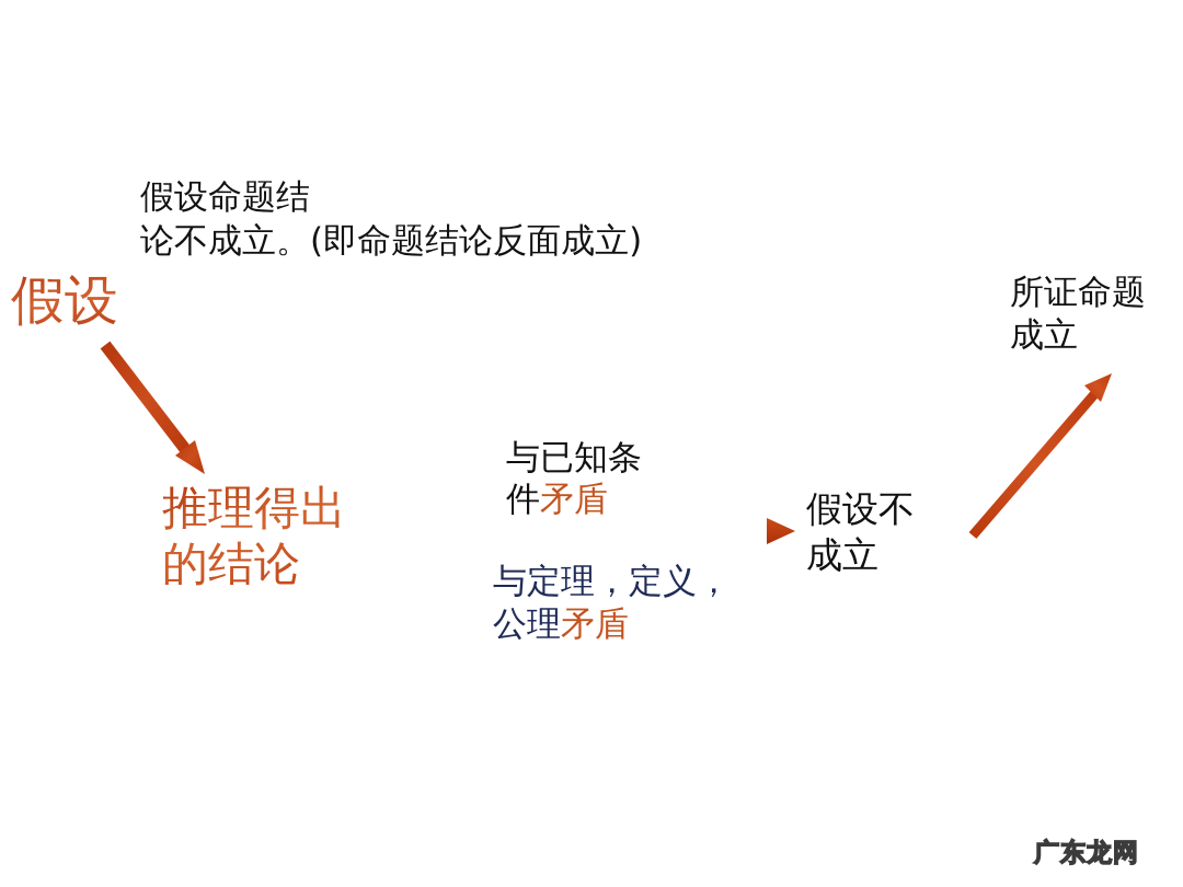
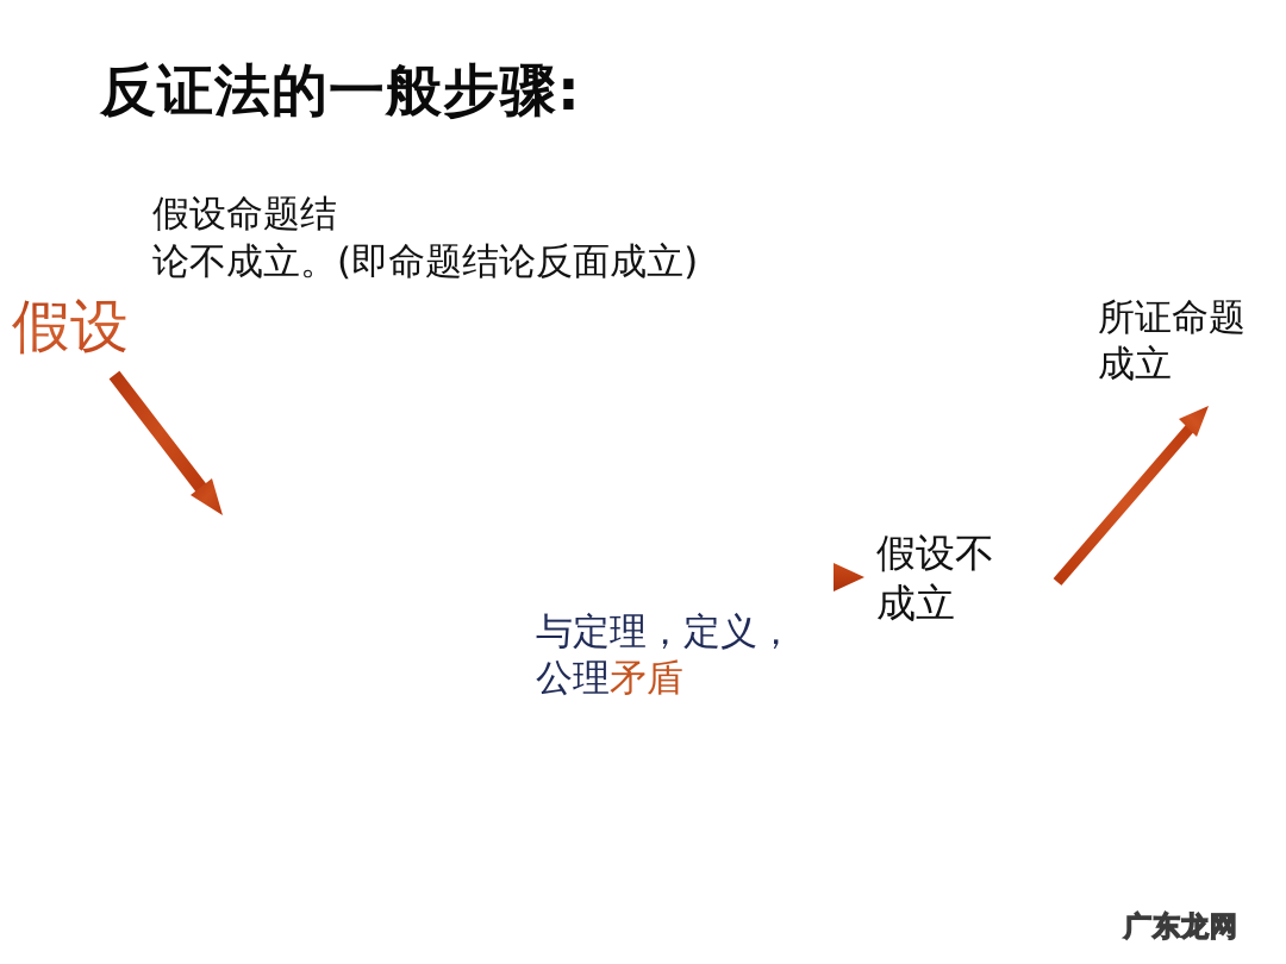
+ 反证法的一般步骤:
  假设命题结
  论不成立。(即命题结论反面成立)
  假设
- 推理得出
- 的结论
- 与已知条
- 件矛盾
  与定理，定义，
  公理矛盾
  假设不
  成立
  所证命题
  成立
  广东龙网
